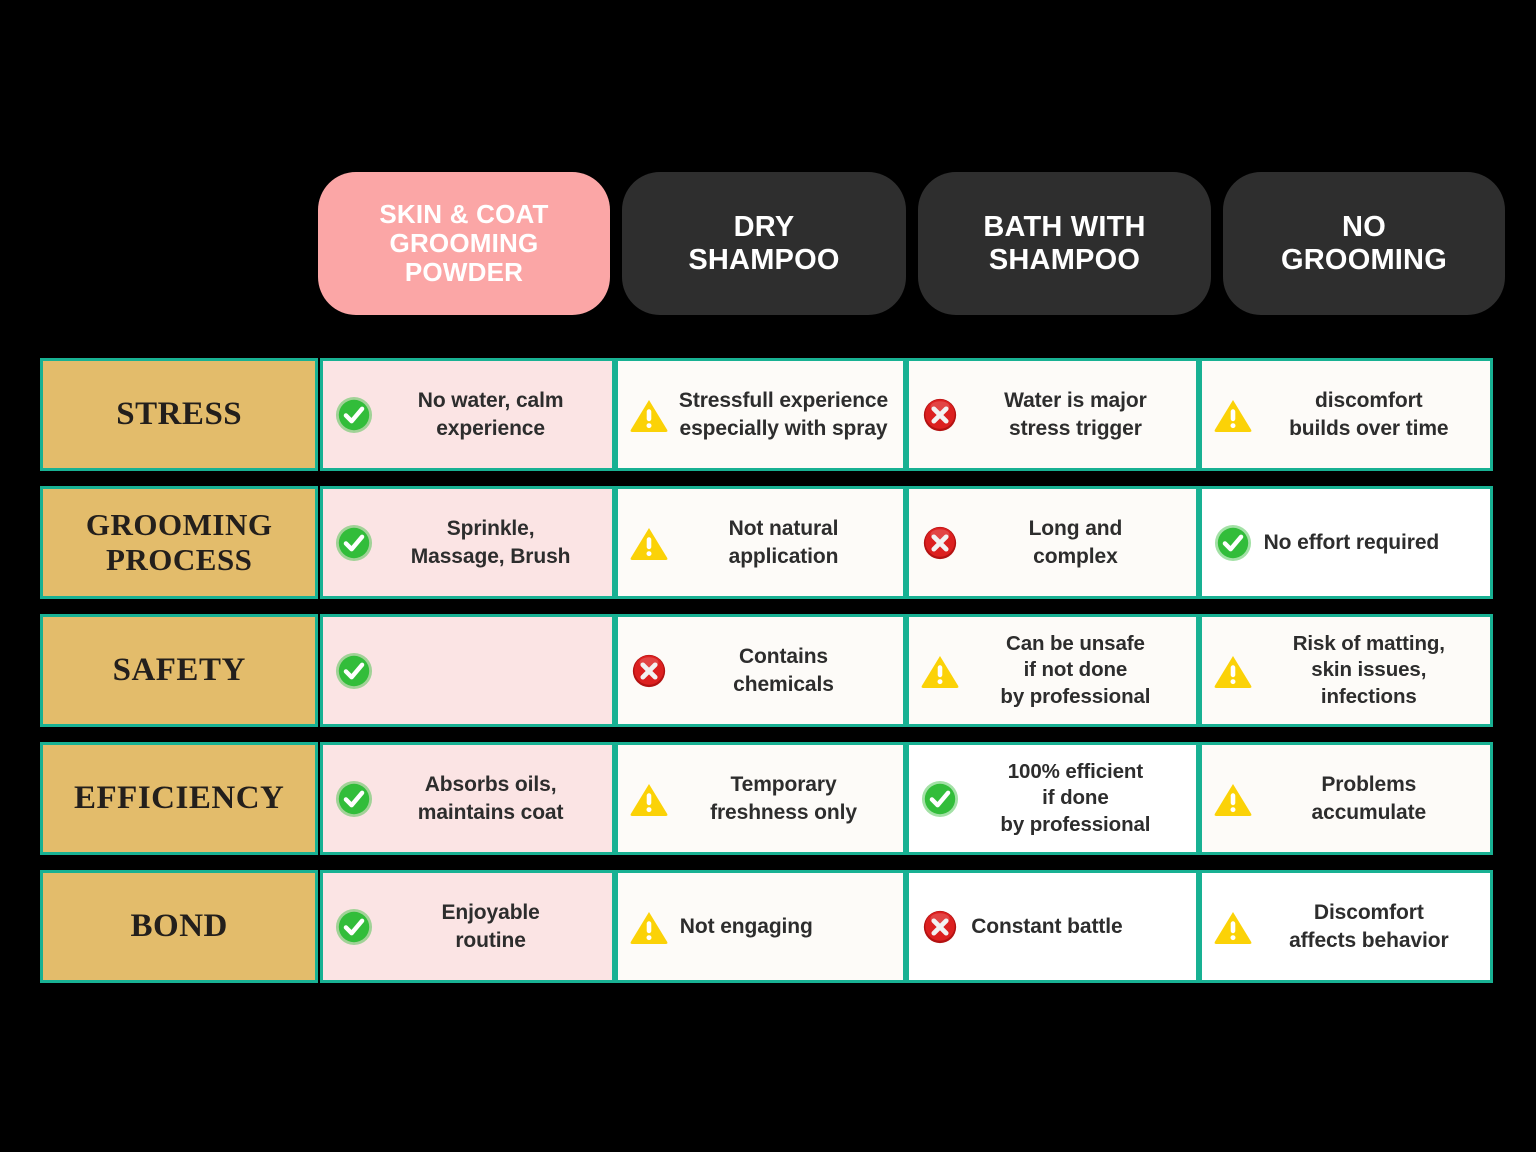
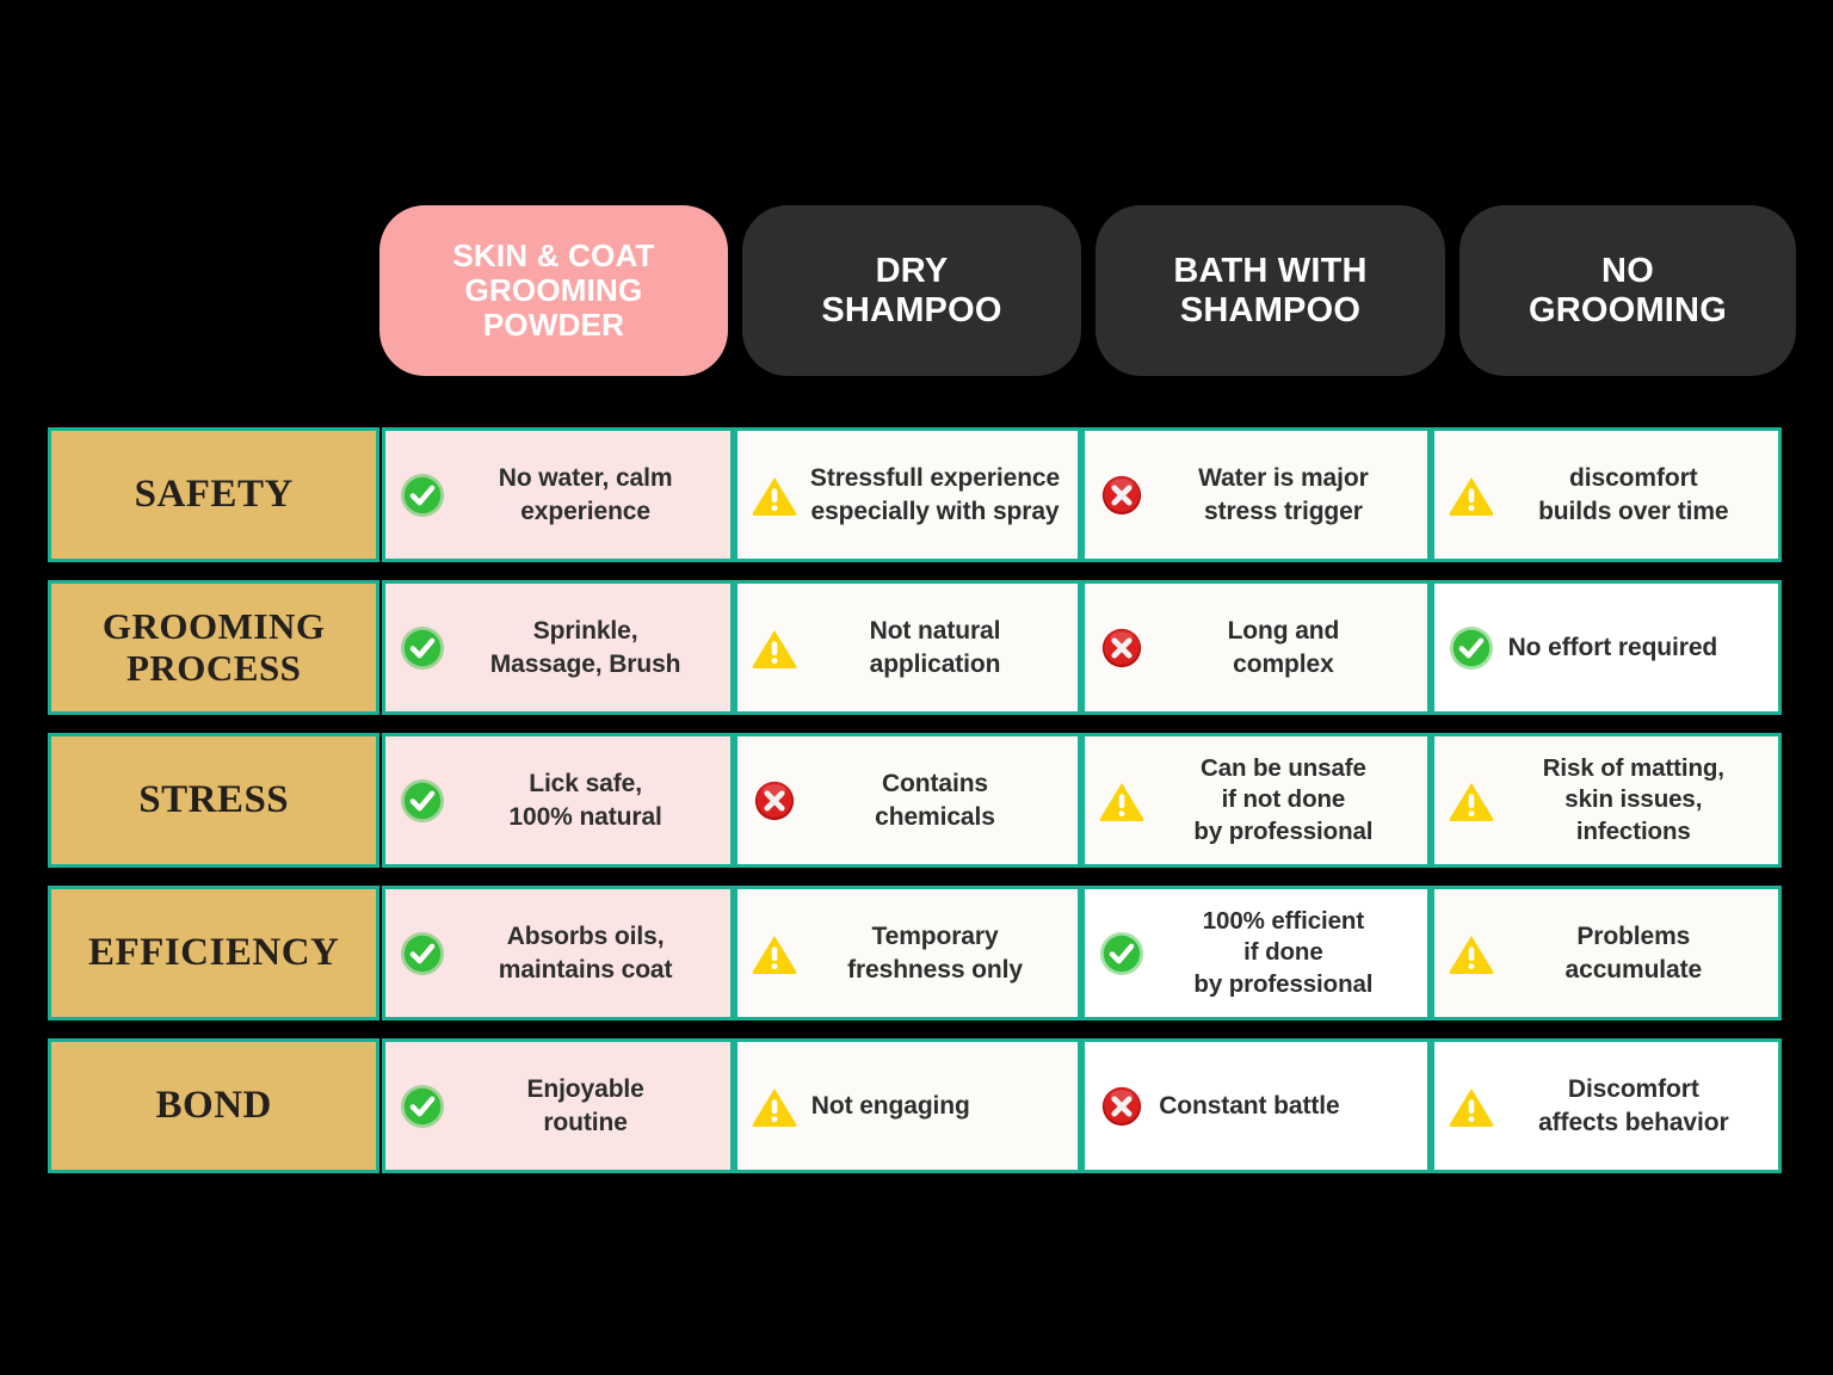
  SKIN & COAT
  GROOMING
  POWDER
  DRY
  SHAMPOO
  BATH WITH
  SHAMPOO
  NO
  GROOMING
- STRESS
+ SAFETY
  No water, calm
  experience
  Stressfull experience
  especially with spray
  Water is major
  stress trigger
  discomfort
  builds over time
  GROOMING
  PROCESS
  Sprinkle,
  Massage, Brush
  Not natural
  application
  Long and
  complex
  No effort required
- SAFETY
+ STRESS
+ Lick safe,
+ 100% natural
  Contains
  chemicals
  Can be unsafe
  if not done
  by professional
  Risk of matting,
  skin issues,
  infections
  EFFICIENCY
  Absorbs oils,
  maintains coat
  Temporary
  freshness only
  100% efficient
  if done
  by professional
  Problems
  accumulate
  BOND
  Enjoyable
  routine
  Not engaging
  Constant battle
  Discomfort
  affects behavior
